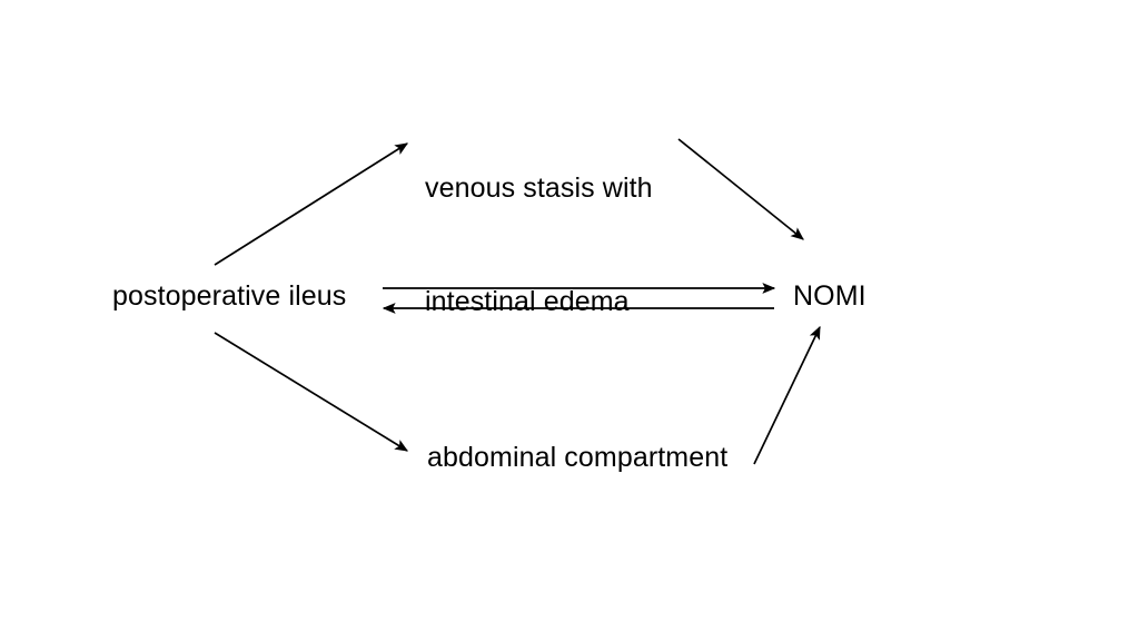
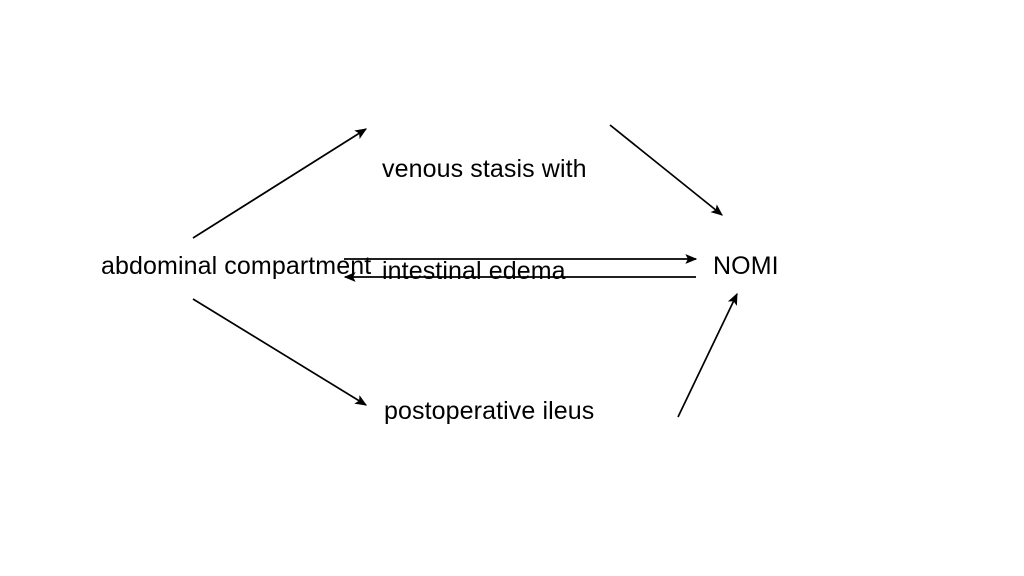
- postoperative ileus
+ abdominal compartment
  venous stasis with
  intestinal edema
  NOMI
- abdominal compartment
+ postoperative ileus
